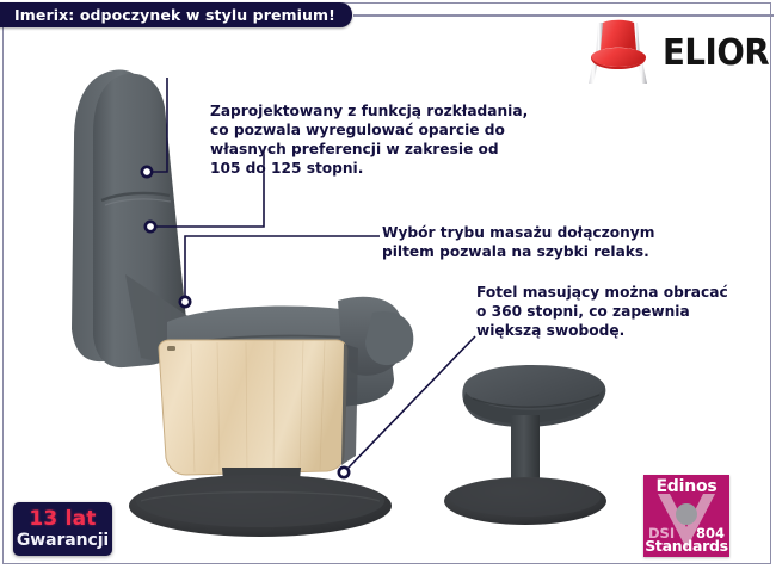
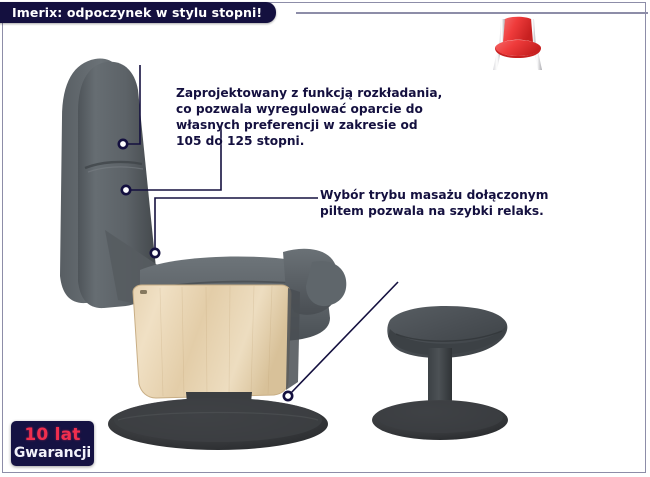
- Imerix: odpoczynek w stylu premium!
+ Imerix: odpoczynek w stylu stopni!
- ELIOR
  Zaprojektowany z funkcją rozkładania,
  co pozwala wyregulować oparcie do
  własnych preferencji w zakresie od
  105 do 125 stopni.
  Wybór trybu masażu dołączonym
  piltem pozwala na szybki relaks.
- Fotel masujący można obracać
- o 360 stopni, co zapewnia
- większą swobodę.
- 13 lat
+ 10 lat
  Gwarancji
- Edinos
- DSI
- 804
- Standards
